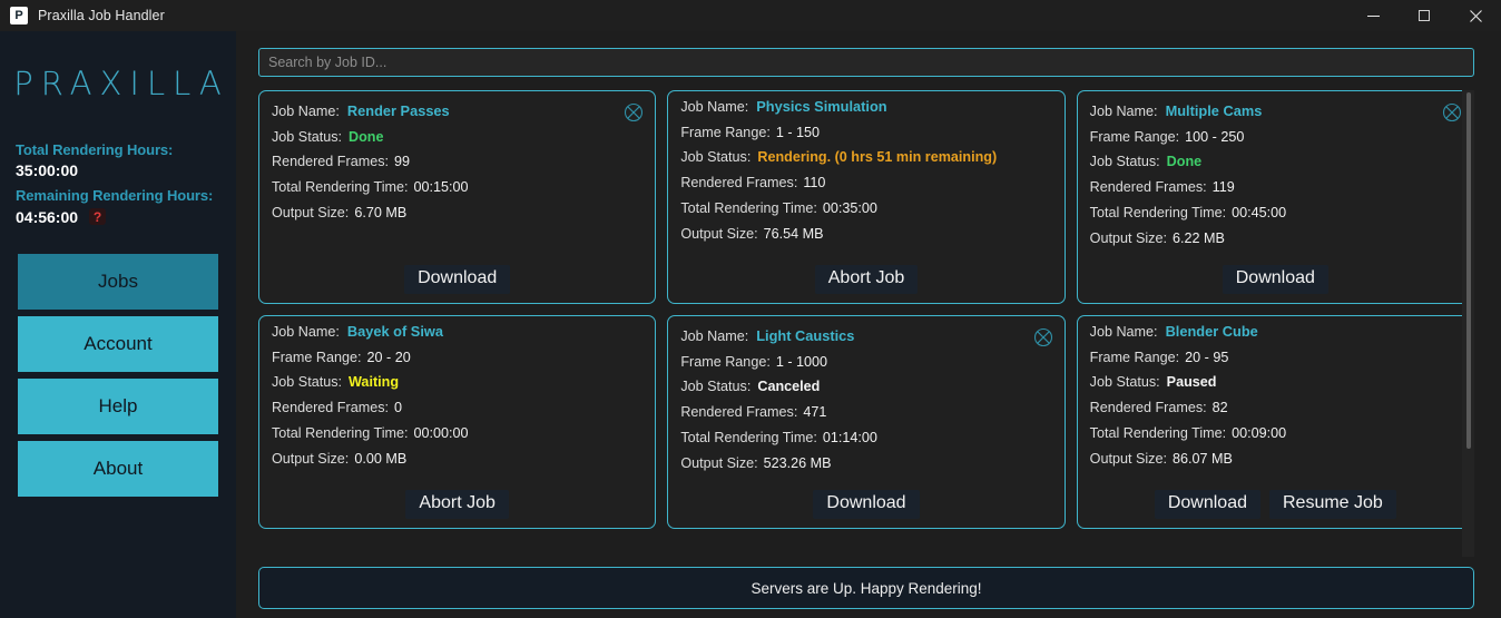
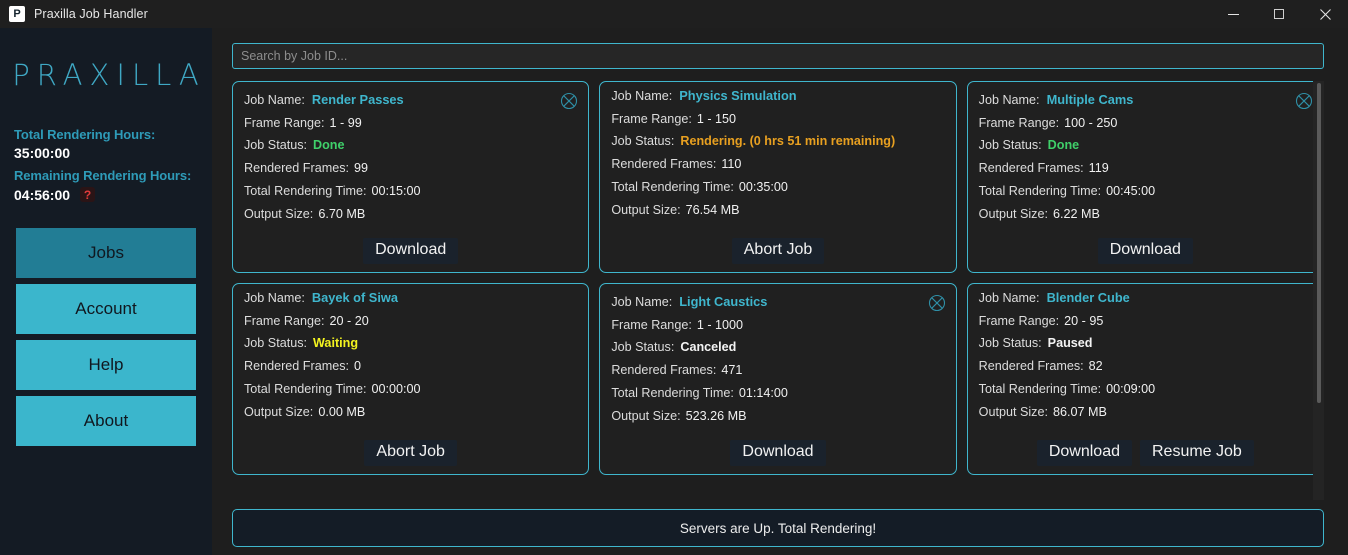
  P
  Praxilla Job Handler
  PRAXILLA
  Total Rendering Hours:
  35:00:00
  Remaining Rendering Hours:
  04:56:00
  ?
  Jobs
  Account
  Help
  About
  Search by Job ID...
  Job Name: Render Passes
+ Frame Range: 1 - 99
  Job Status: Done
  Rendered Frames: 99
  Total Rendering Time: 00:15:00
  Output Size: 6.70 MB
  Download
  Job Name: Physics Simulation
  Frame Range: 1 - 150
  Job Status: Rendering. (0 hrs 51 min remaining)
  Rendered Frames: 110
  Total Rendering Time: 00:35:00
  Output Size: 76.54 MB
  Abort Job
  Job Name: Multiple Cams
  Frame Range: 100 - 250
  Job Status: Done
  Rendered Frames: 119
  Total Rendering Time: 00:45:00
  Output Size: 6.22 MB
  Download
  Job Name: Bayek of Siwa
  Frame Range: 20 - 20
  Job Status: Waiting
  Rendered Frames: 0
  Total Rendering Time: 00:00:00
  Output Size: 0.00 MB
  Abort Job
  Job Name: Light Caustics
  Frame Range: 1 - 1000
  Job Status: Canceled
  Rendered Frames: 471
  Total Rendering Time: 01:14:00
  Output Size: 523.26 MB
  Download
  Job Name: Blender Cube
  Frame Range: 20 - 95
  Job Status: Paused
  Rendered Frames: 82
  Total Rendering Time: 00:09:00
  Output Size: 86.07 MB
  Download
  Resume Job
- Servers are Up. Happy Rendering!
+ Servers are Up. Total Rendering!
